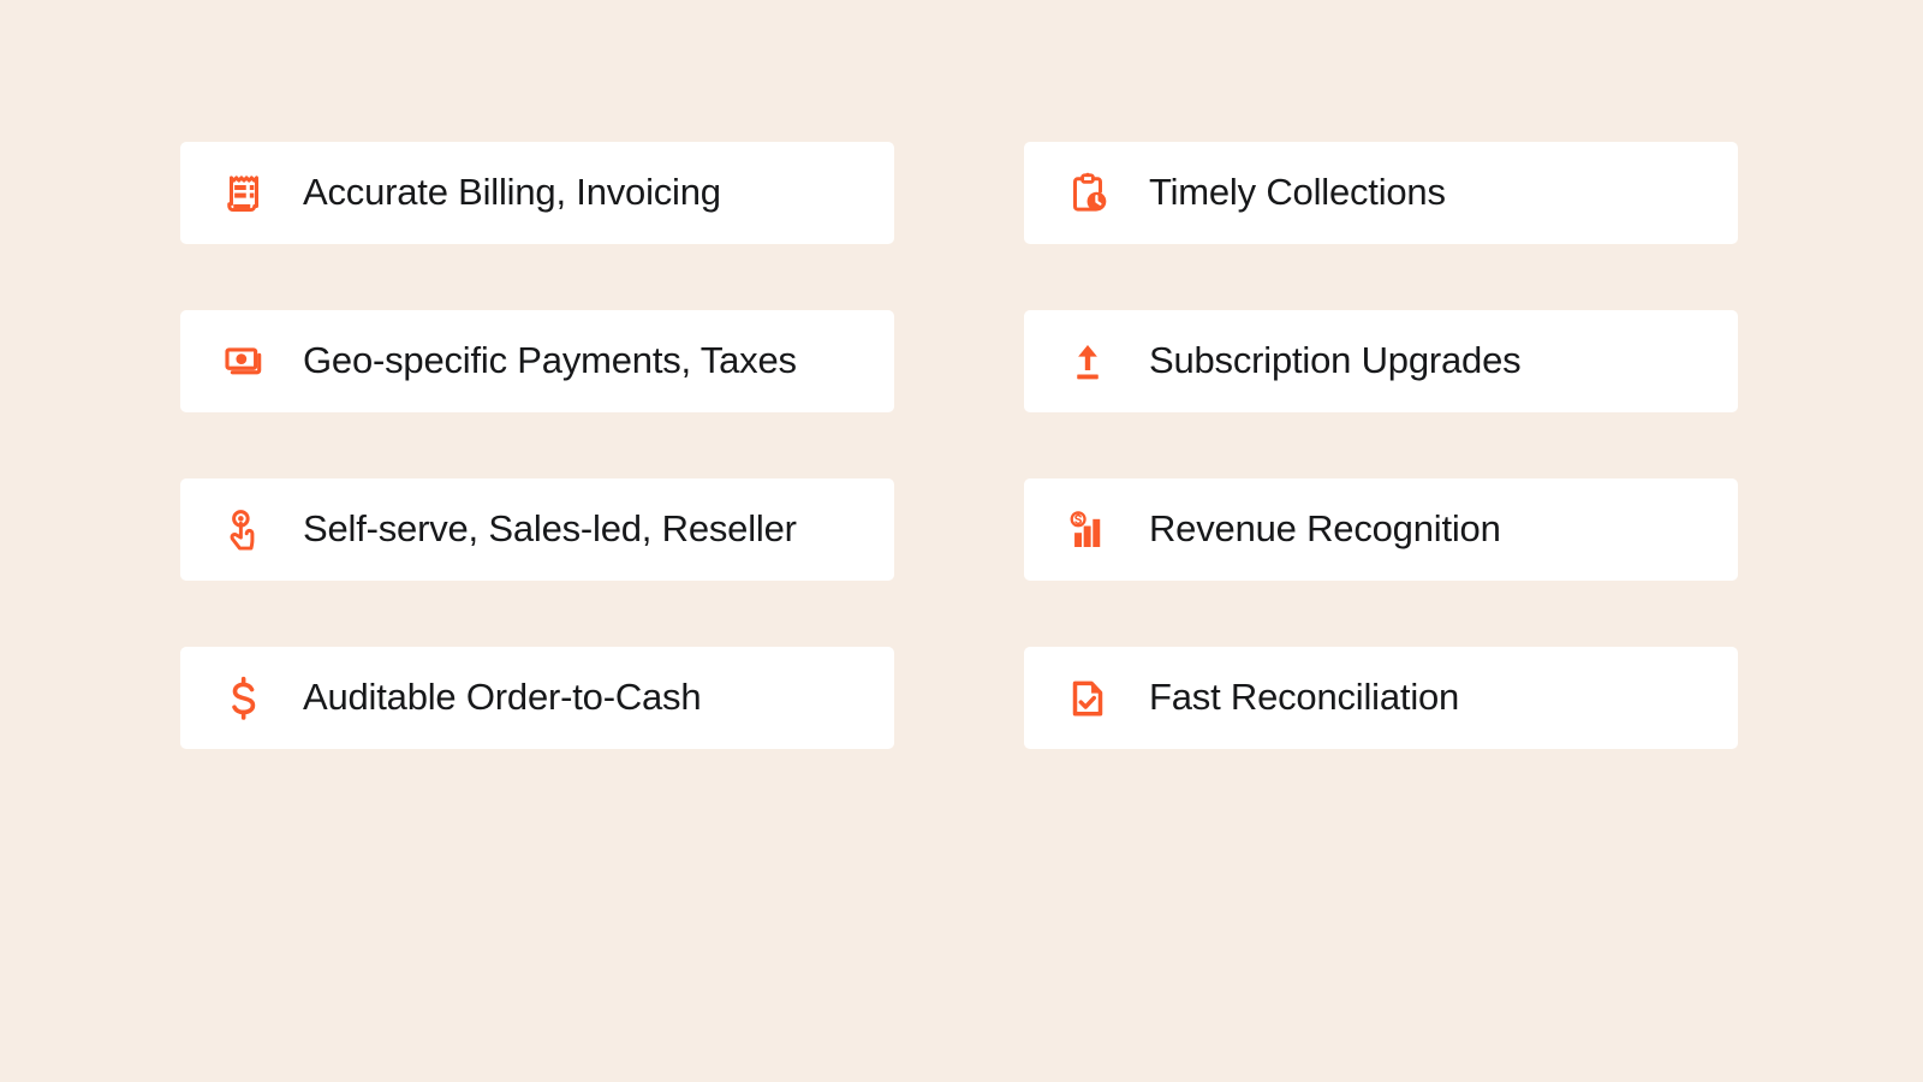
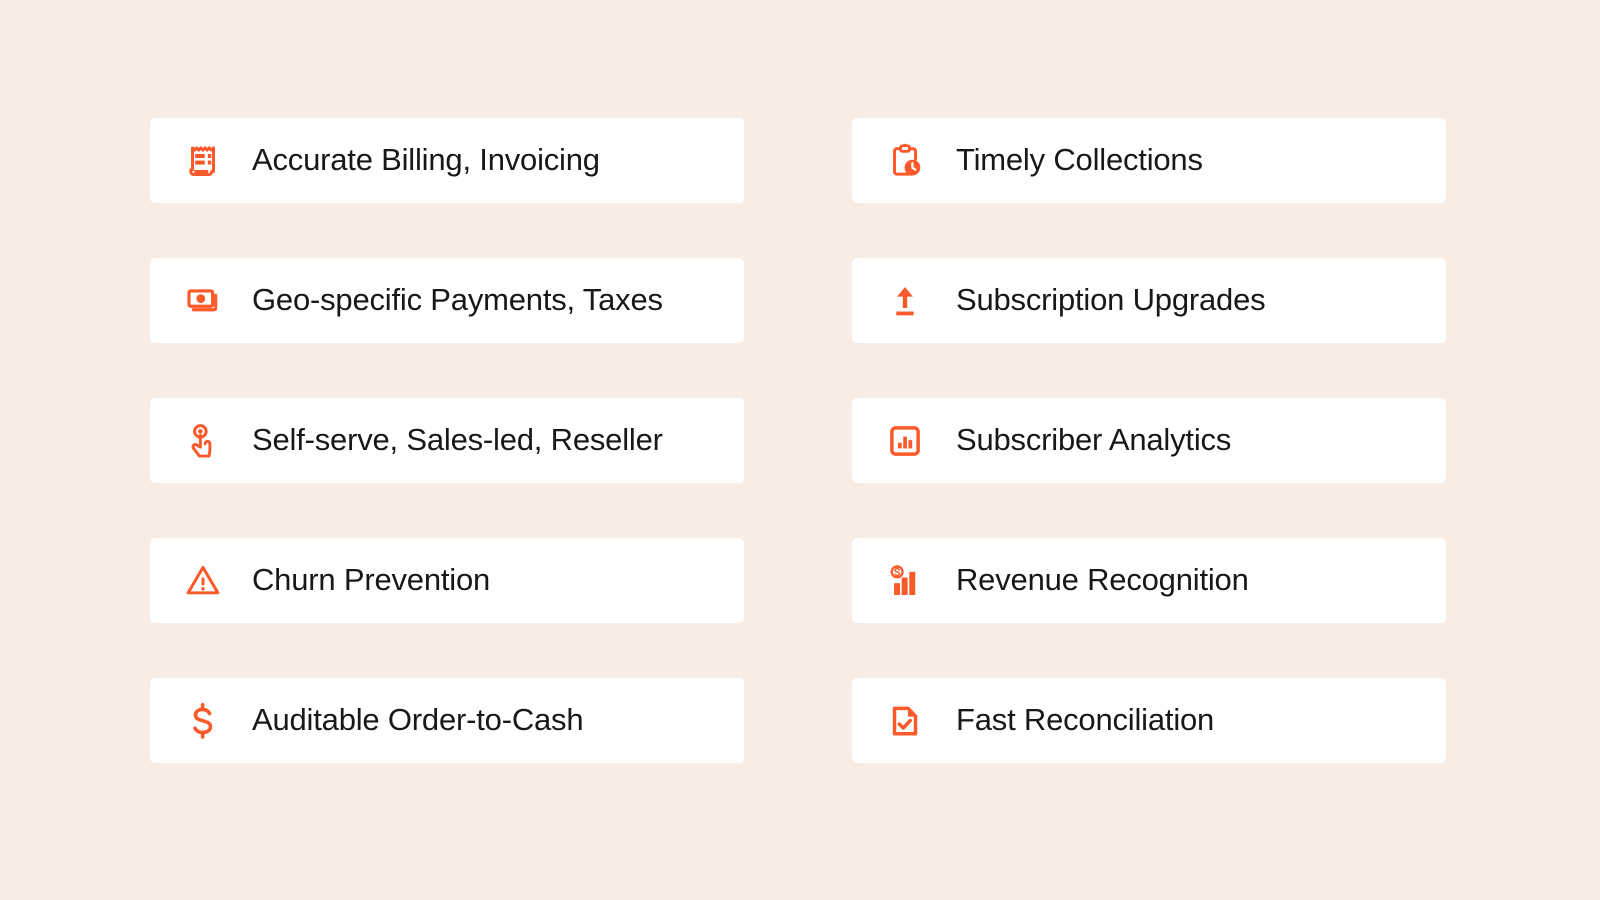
  Accurate Billing, Invoicing
  Timely Collections
  Geo-specific Payments, Taxes
  Subscription Upgrades
  Self-serve, Sales-led, Reseller
+ Subscriber Analytics
+ Churn Prevention
  Revenue Recognition
  Auditable Order-to-Cash
  Fast Reconciliation
